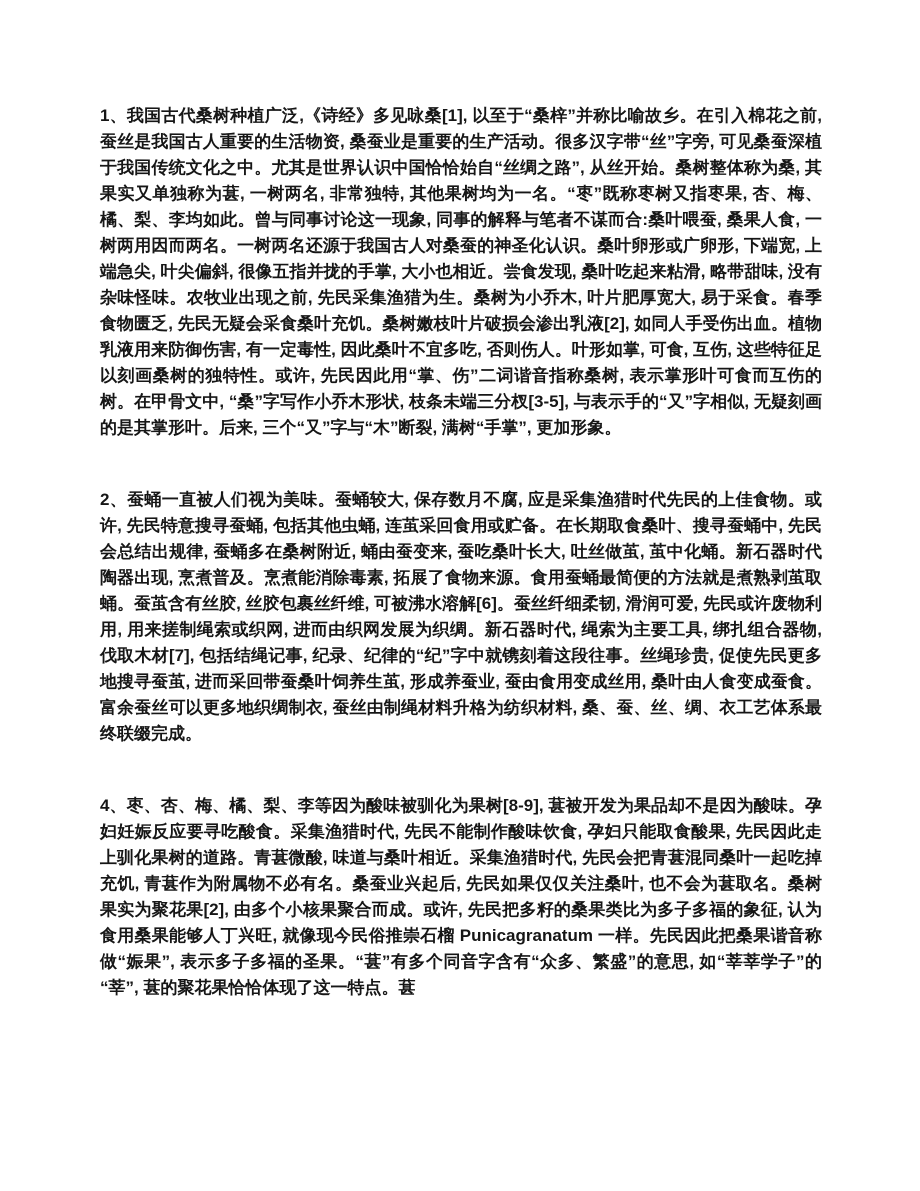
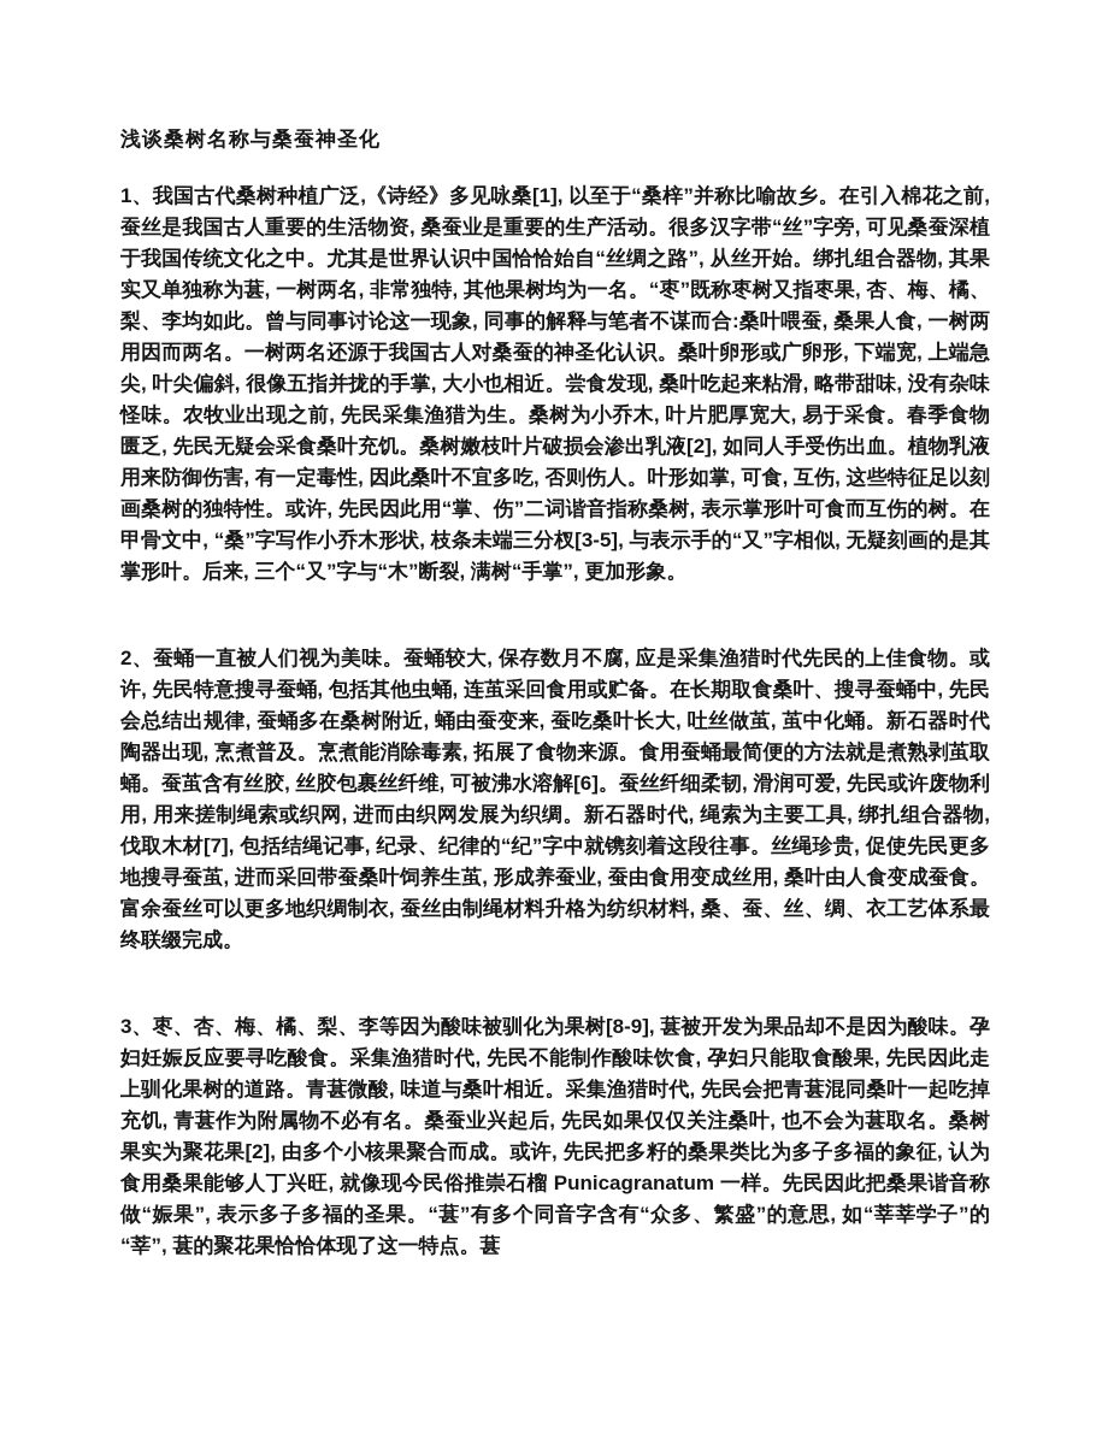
+ 浅谈桑树名称与桑蚕神圣化
- 1、我国古代桑树种植广泛,《诗经》多见咏桑[1], 以至于“桑梓”并称比喻故乡。在引入棉花之前, 蚕丝是我国古人重要的生活物资, 桑蚕业是重要的生产活动。很多汉字带“丝”字旁, 可见桑蚕深植于我国传统文化之中。尤其是世界认识中国恰恰始自“丝绸之路”, 从丝开始。桑树整体称为桑, 其果实又单独称为葚, 一树两名, 非常独特, 其他果树均为一名。“枣”既称枣树又指枣果, 杏、梅、橘、梨、李均如此。曾与同事讨论这一现象, 同事的解释与笔者不谋而合:桑叶喂蚕, 桑果人食, 一树两用因而两名。一树两名还源于我国古人对桑蚕的神圣化认识。桑叶卵形或广卵形, 下端宽, 上端急尖, 叶尖偏斜, 很像五指并拢的手掌, 大小也相近。尝食发现, 桑叶吃起来粘滑, 略带甜味, 没有杂味怪味。农牧业出现之前, 先民采集渔猎为生。桑树为小乔木, 叶片肥厚宽大, 易于采食。春季食物匮乏, 先民无疑会采食桑叶充饥。桑树嫩枝叶片破损会渗出乳液[2], 如同人手受伤出血。植物乳液用来防御伤害, 有一定毒性, 因此桑叶不宜多吃, 否则伤人。叶形如掌, 可食, 互伤, 这些特征足以刻画桑树的独特性。或许, 先民因此用“掌、伤”二词谐音指称桑树, 表示掌形叶可食而互伤的树。在甲骨文中, “桑”字写作小乔木形状, 枝条未端三分杈[3-5], 与表示手的“又”字相似, 无疑刻画的是其掌形叶。后来, 三个“又”字与“木”断裂, 满树“手掌”, 更加形象。
+ 1、我国古代桑树种植广泛,《诗经》多见咏桑[1], 以至于“桑梓”并称比喻故乡。在引入棉花之前, 蚕丝是我国古人重要的生活物资, 桑蚕业是重要的生产活动。很多汉字带“丝”字旁, 可见桑蚕深植于我国传统文化之中。尤其是世界认识中国恰恰始自“丝绸之路”, 从丝开始。绑扎组合器物, 其果实又单独称为葚, 一树两名, 非常独特, 其他果树均为一名。“枣”既称枣树又指枣果, 杏、梅、橘、梨、李均如此。曾与同事讨论这一现象, 同事的解释与笔者不谋而合:桑叶喂蚕, 桑果人食, 一树两用因而两名。一树两名还源于我国古人对桑蚕的神圣化认识。桑叶卵形或广卵形, 下端宽, 上端急尖, 叶尖偏斜, 很像五指并拢的手掌, 大小也相近。尝食发现, 桑叶吃起来粘滑, 略带甜味, 没有杂味怪味。农牧业出现之前, 先民采集渔猎为生。桑树为小乔木, 叶片肥厚宽大, 易于采食。春季食物匮乏, 先民无疑会采食桑叶充饥。桑树嫩枝叶片破损会渗出乳液[2], 如同人手受伤出血。植物乳液用来防御伤害, 有一定毒性, 因此桑叶不宜多吃, 否则伤人。叶形如掌, 可食, 互伤, 这些特征足以刻画桑树的独特性。或许, 先民因此用“掌、伤”二词谐音指称桑树, 表示掌形叶可食而互伤的树。在甲骨文中, “桑”字写作小乔木形状, 枝条未端三分杈[3-5], 与表示手的“又”字相似, 无疑刻画的是其掌形叶。后来, 三个“又”字与“木”断裂, 满树“手掌”, 更加形象。
  2、蚕蛹一直被人们视为美味。蚕蛹较大, 保存数月不腐, 应是采集渔猎时代先民的上佳食物。或许, 先民特意搜寻蚕蛹, 包括其他虫蛹, 连茧采回食用或贮备。在长期取食桑叶、搜寻蚕蛹中, 先民会总结出规律, 蚕蛹多在桑树附近, 蛹由蚕变来, 蚕吃桑叶长大, 吐丝做茧, 茧中化蛹。新石器时代陶器出现, 烹煮普及。烹煮能消除毒素, 拓展了食物来源。食用蚕蛹最简便的方法就是煮熟剥茧取蛹。蚕茧含有丝胶, 丝胶包裹丝纤维, 可被沸水溶解[6]。蚕丝纤细柔韧, 滑润可爱, 先民或许废物利用, 用来搓制绳索或织网, 进而由织网发展为织绸。新石器时代, 绳索为主要工具, 绑扎组合器物, 伐取木材[7], 包括结绳记事, 纪录、纪律的“纪”字中就镌刻着这段往事。丝绳珍贵, 促使先民更多地搜寻蚕茧, 进而采回带蚕桑叶饲养生茧, 形成养蚕业, 蚕由食用变成丝用, 桑叶由人食变成蚕食。富余蚕丝可以更多地织绸制衣, 蚕丝由制绳材料升格为纺织材料, 桑、蚕、丝、绸、衣工艺体系最终联缀完成。
- 4、枣、杏、梅、橘、梨、李等因为酸味被驯化为果树[8-9], 葚被开发为果品却不是因为酸味。孕妇妊娠反应要寻吃酸食。采集渔猎时代, 先民不能制作酸味饮食, 孕妇只能取食酸果, 先民因此走上驯化果树的道路。青葚微酸, 味道与桑叶相近。采集渔猎时代, 先民会把青葚混同桑叶一起吃掉充饥, 青葚作为附属物不必有名。桑蚕业兴起后, 先民如果仅仅关注桑叶, 也不会为葚取名。桑树果实为聚花果[2], 由多个小核果聚合而成。或许, 先民把多籽的桑果类比为多子多福的象征, 认为食用桑果能够人丁兴旺, 就像现今民俗推崇石榴 Punicagranatum 一样。先民因此把桑果谐音称做“娠果”, 表示多子多福的圣果。“葚”有多个同音字含有“众多、繁盛”的意思, 如“莘莘学子”的“莘”, 葚的聚花果恰恰体现了这一特点。葚
+ 3、枣、杏、梅、橘、梨、李等因为酸味被驯化为果树[8-9], 葚被开发为果品却不是因为酸味。孕妇妊娠反应要寻吃酸食。采集渔猎时代, 先民不能制作酸味饮食, 孕妇只能取食酸果, 先民因此走上驯化果树的道路。青葚微酸, 味道与桑叶相近。采集渔猎时代, 先民会把青葚混同桑叶一起吃掉充饥, 青葚作为附属物不必有名。桑蚕业兴起后, 先民如果仅仅关注桑叶, 也不会为葚取名。桑树果实为聚花果[2], 由多个小核果聚合而成。或许, 先民把多籽的桑果类比为多子多福的象征, 认为食用桑果能够人丁兴旺, 就像现今民俗推崇石榴 Punicagranatum 一样。先民因此把桑果谐音称做“娠果”, 表示多子多福的圣果。“葚”有多个同音字含有“众多、繁盛”的意思, 如“莘莘学子”的“莘”, 葚的聚花果恰恰体现了这一特点。葚
